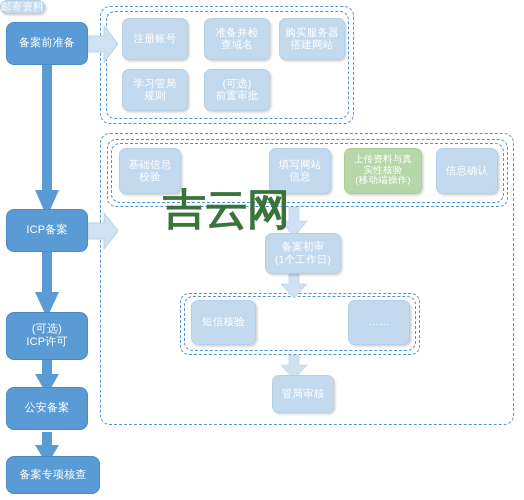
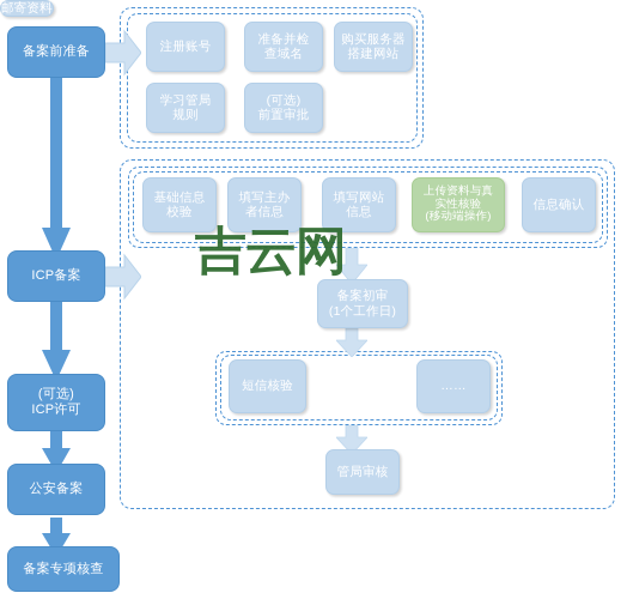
  备案前准备
  ICP备案
  (可选)
  ICP许可
  公安备案
  备案专项核查
  注册账号
  准备并检
  查域名
  购买服务器
  搭建网站
  学习管局
  规则
  (可选)
  前置审批
  基础信息
  校验
+ 填写主办
+ 者信息
  填写网站
  信息
  上传资料与真
  实性核验
  (移动端操作)
  信息确认
  备案初审
  (1个工作日)
  短信核验
  邮寄资料
  ……
  管局审核
  吉云网
